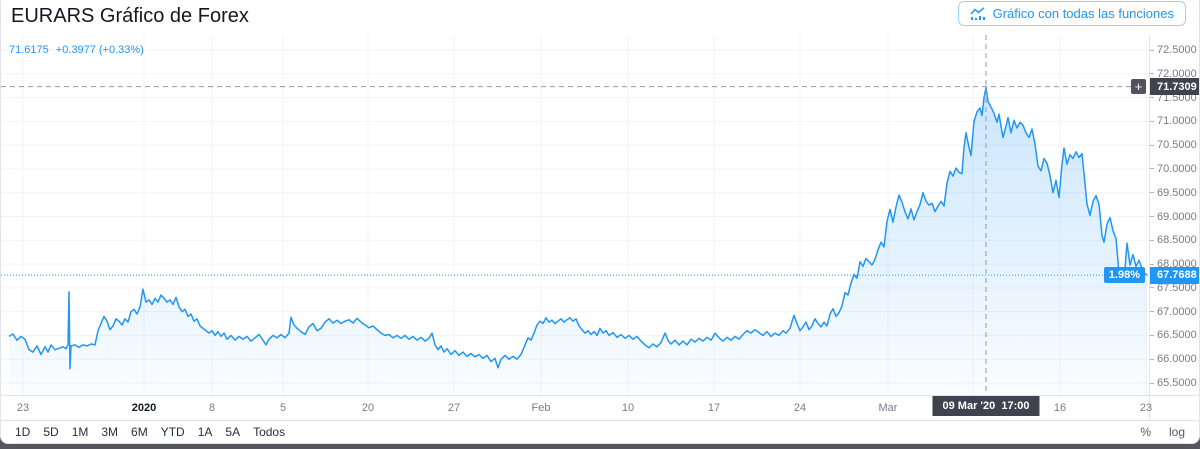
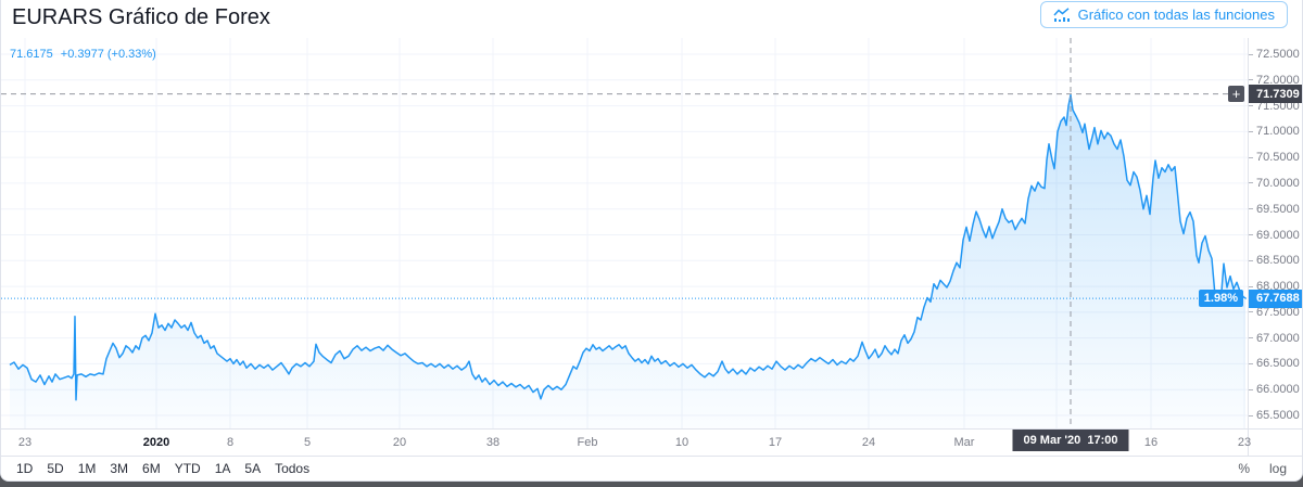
  EURARS Gráfico de Forex
  Gráfico con todas las funciones
  71.6175 +0.3977 (+0.33%)
  +
  1.98%
  71.7309
  67.7688
  72.5000
  72.0000
  71.5000
  71.0000
  70.5000
  70.0000
  69.5000
  69.0000
  68.5000
  68.0000
  67.5000
  67.0000
  66.5000
  66.0000
  65.5000
  09 Mar '20 17:00
  23
  2020
  8
  5
  20
- 27
+ 38
  Feb
  10
  17
  24
  Mar
  16
  23
  1D
  5D
  1M
  3M
  6M
  YTD
  1A
  5A
  Todos
  %
  log
